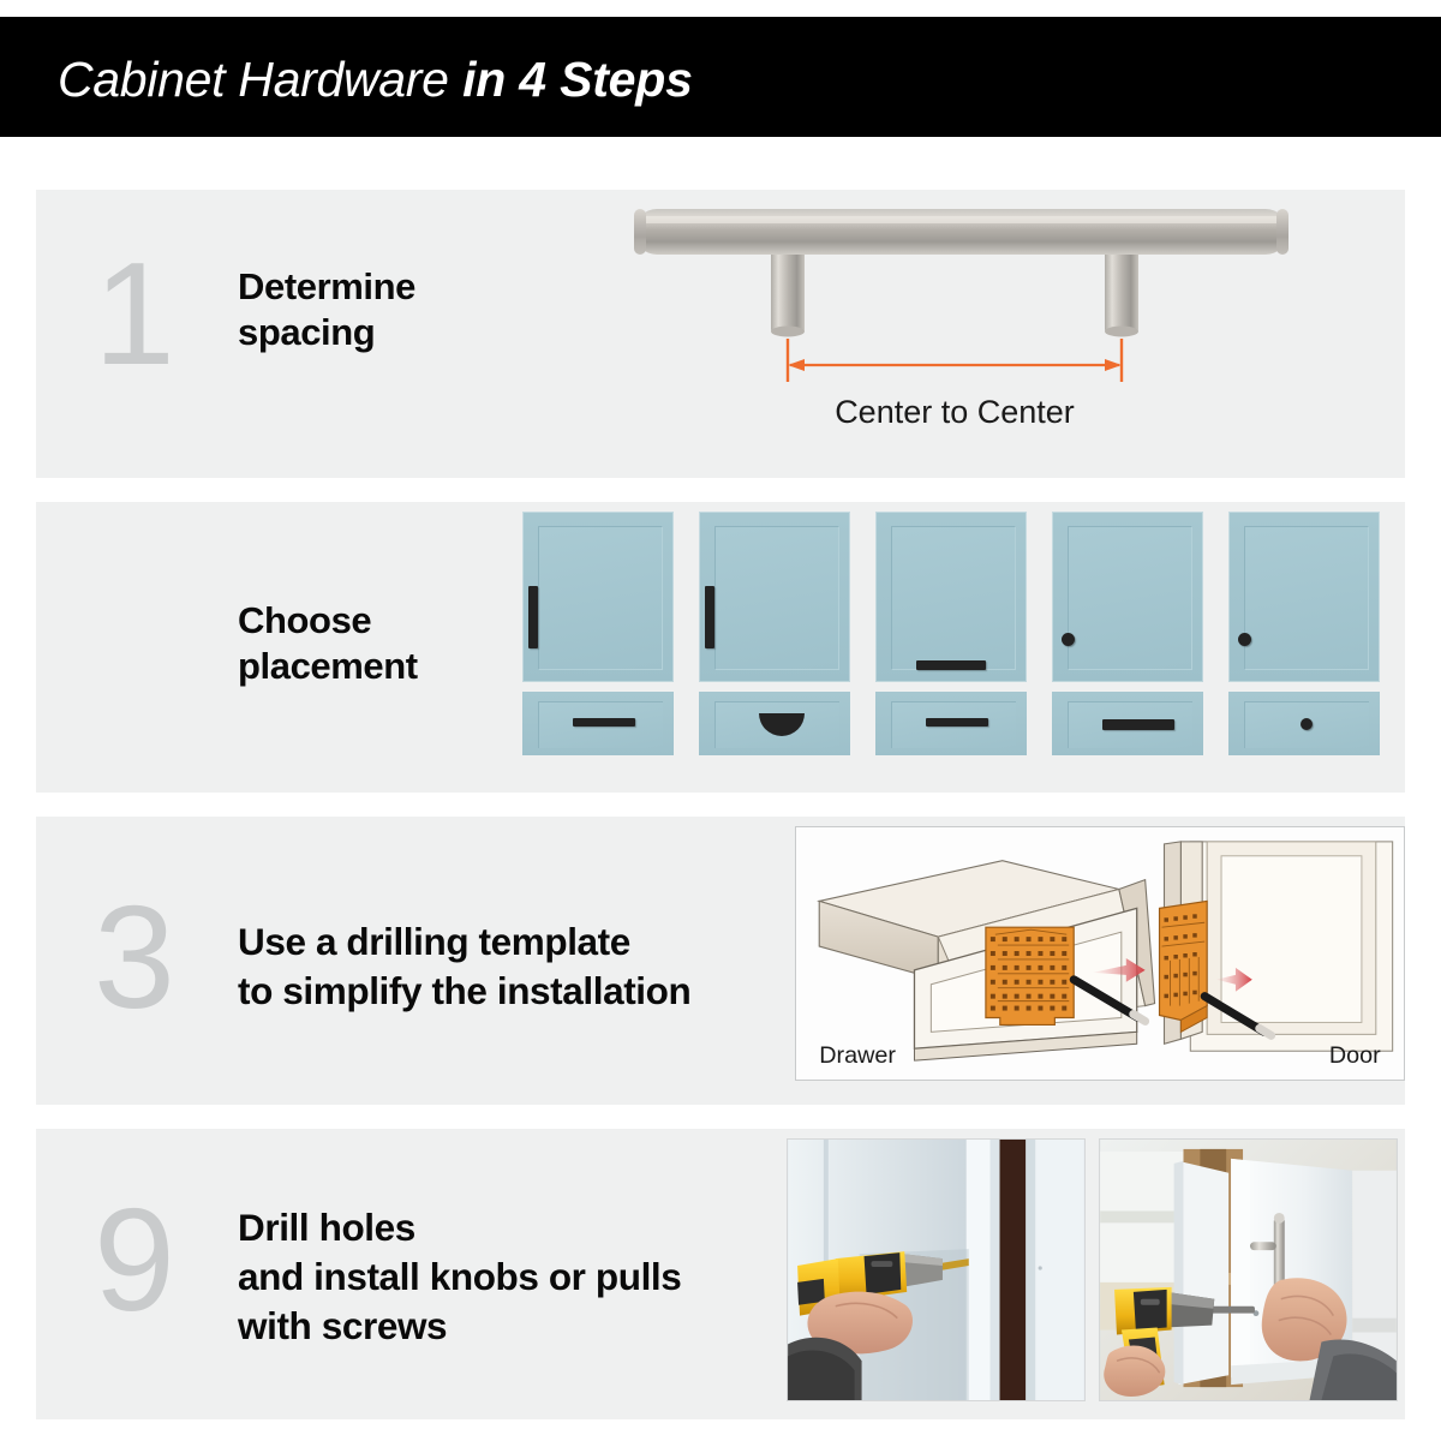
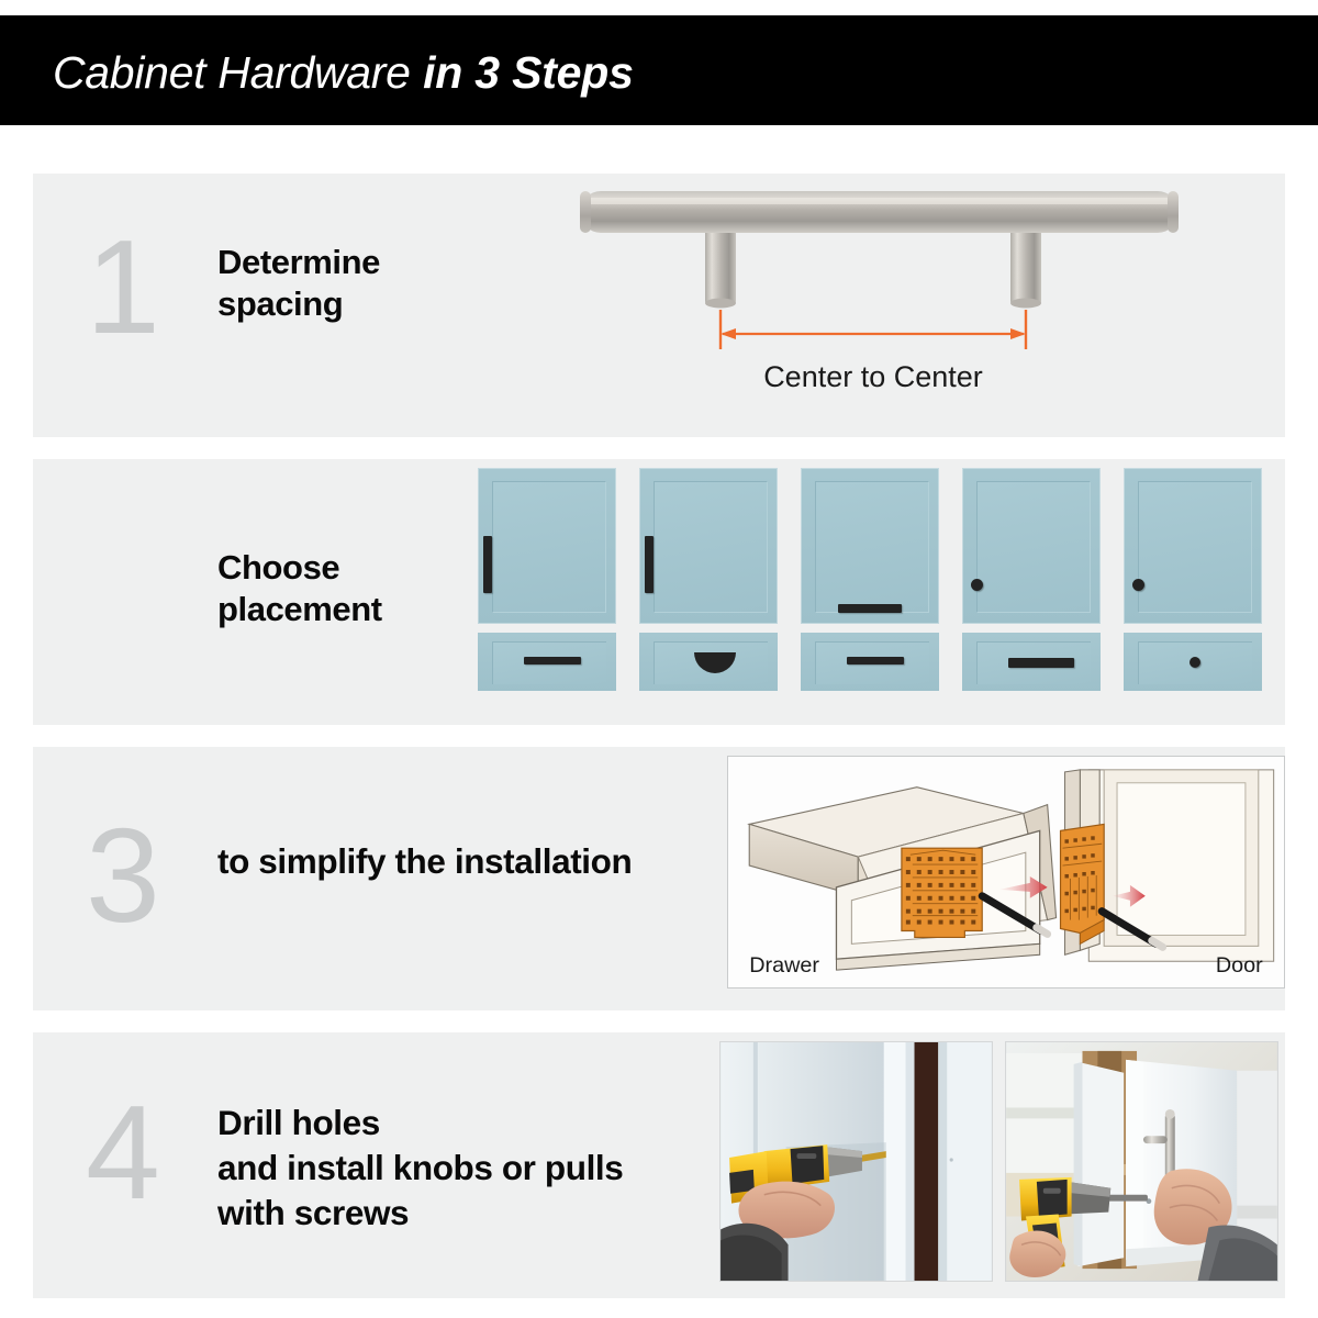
- Cabinet Hardware in 4 Steps
+ Cabinet Hardware in 3 Steps
  1
  Determine
  spacing
  Center to Center
  Choose
  placement
  3
- Use a drilling template
  to simplify the installation
  Drawer
  Door
- 9
+ 4
  Drill holes
  and install knobs or pulls
  with screws
